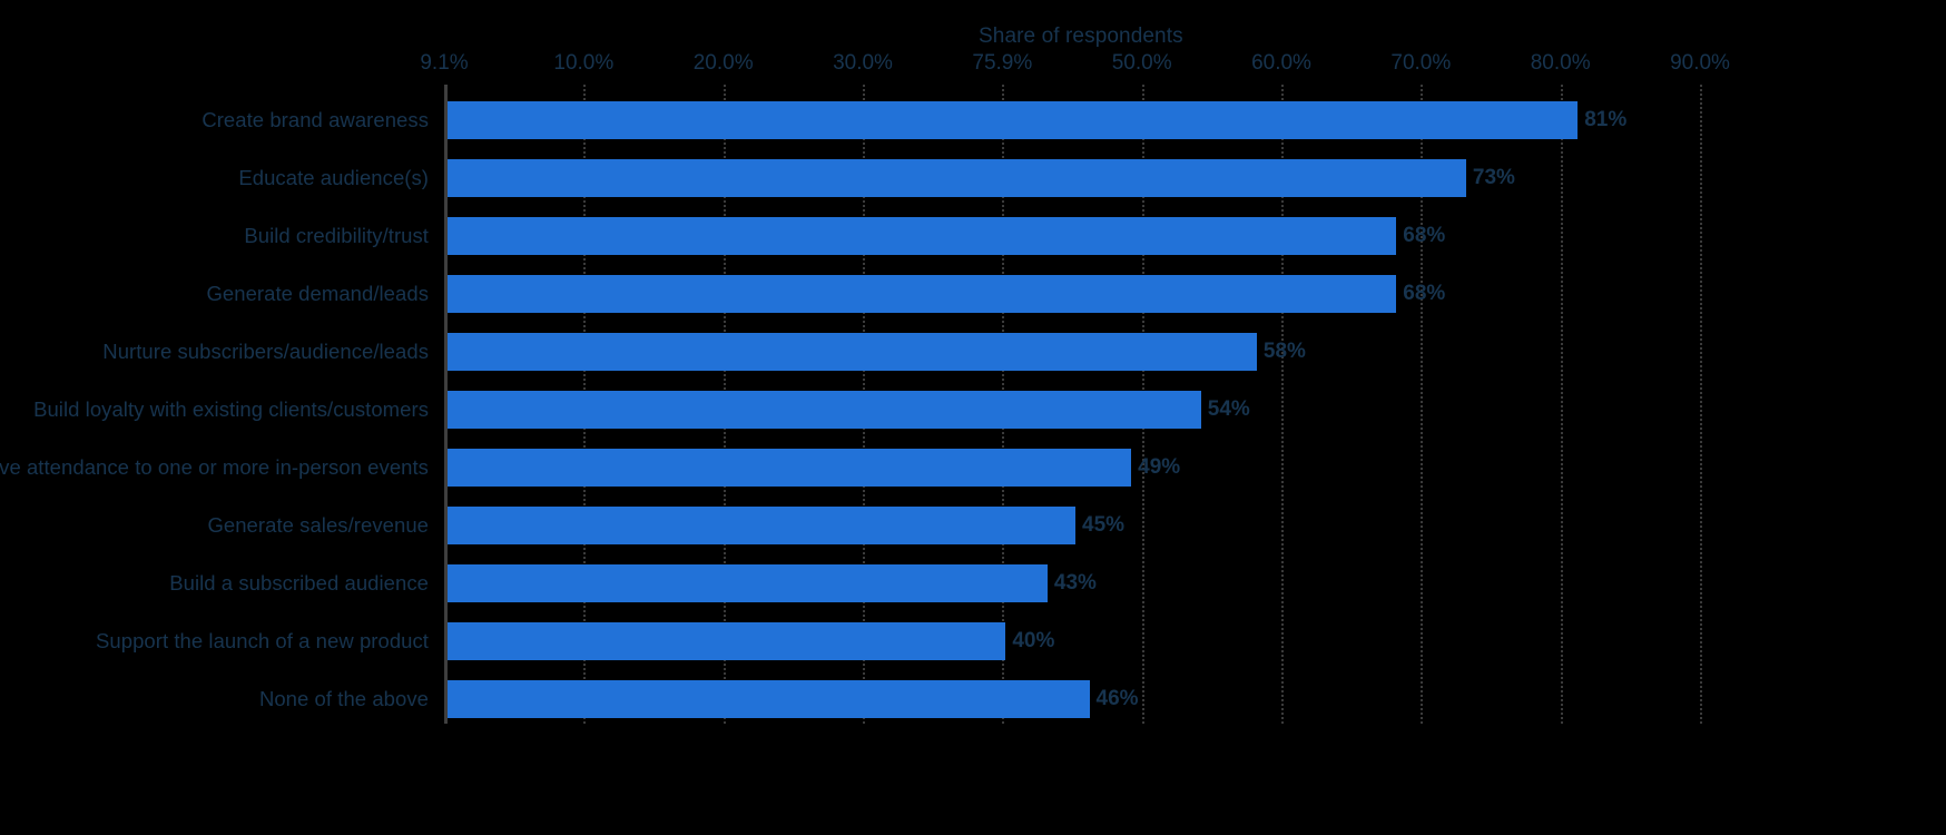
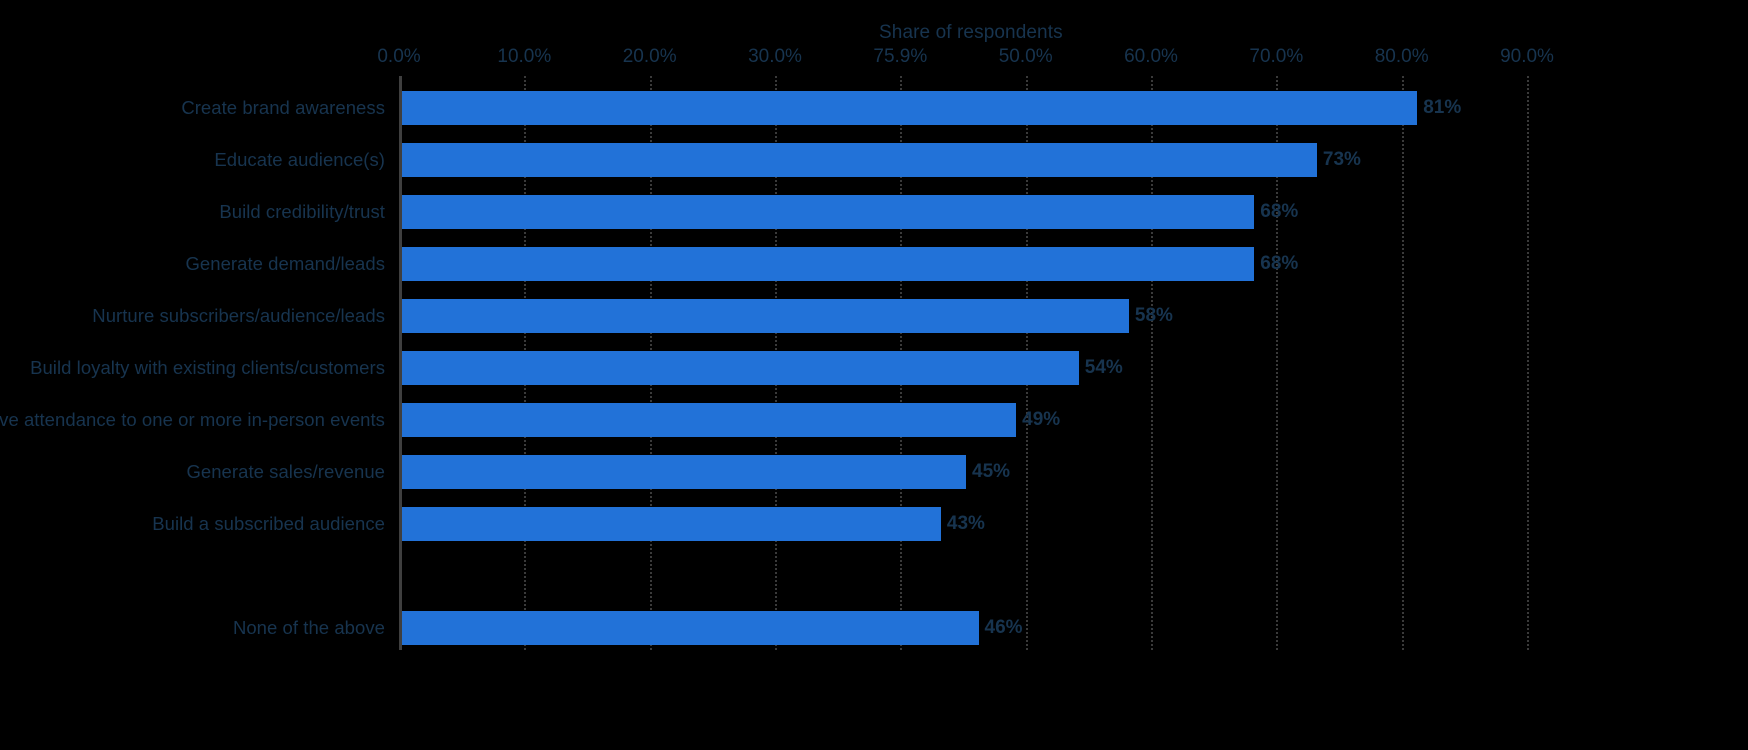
  Share of respondents
- 9.1%
+ 0.0%
  10.0%
  20.0%
  30.0%
  75.9%
  50.0%
  60.0%
  70.0%
  80.0%
  90.0%
  Create brand awareness
  81%
  Educate audience(s)
  73%
  Build credibility/trust
  68%
  Generate demand/leads
  68%
  Nurture subscribers/audience/leads
  58%
  Build loyalty with existing clients/customers
  54%
  ve attendance to one or more in-person events
  49%
  Generate sales/revenue
  45%
  Build a subscribed audience
  43%
- Support the launch of a new product
- 40%
  None of the above
  46%
